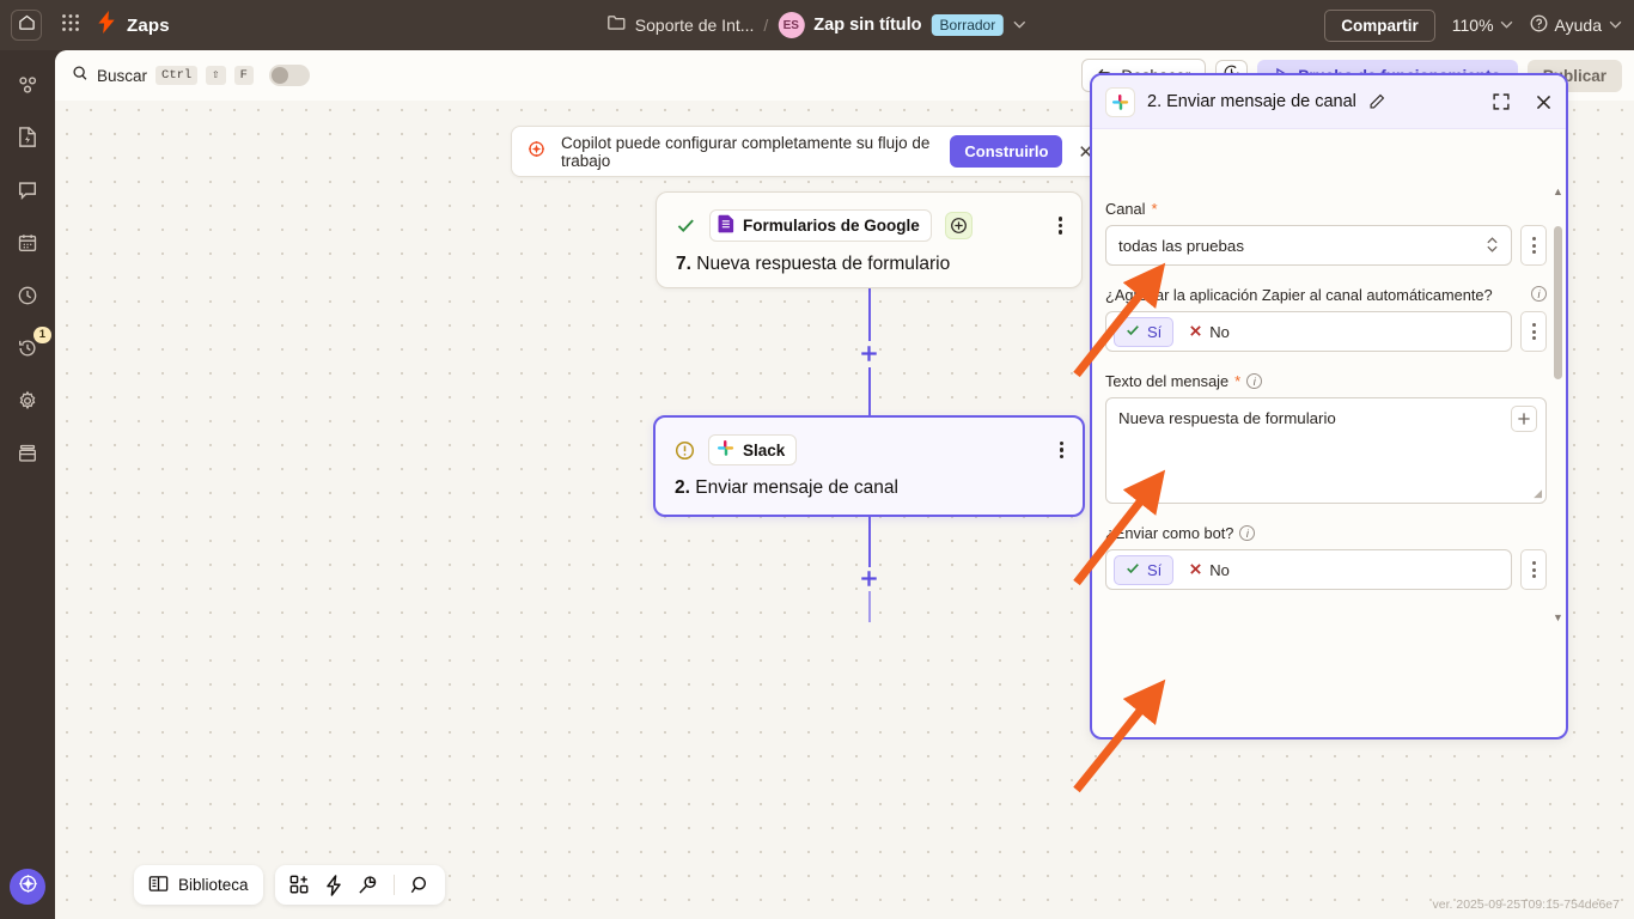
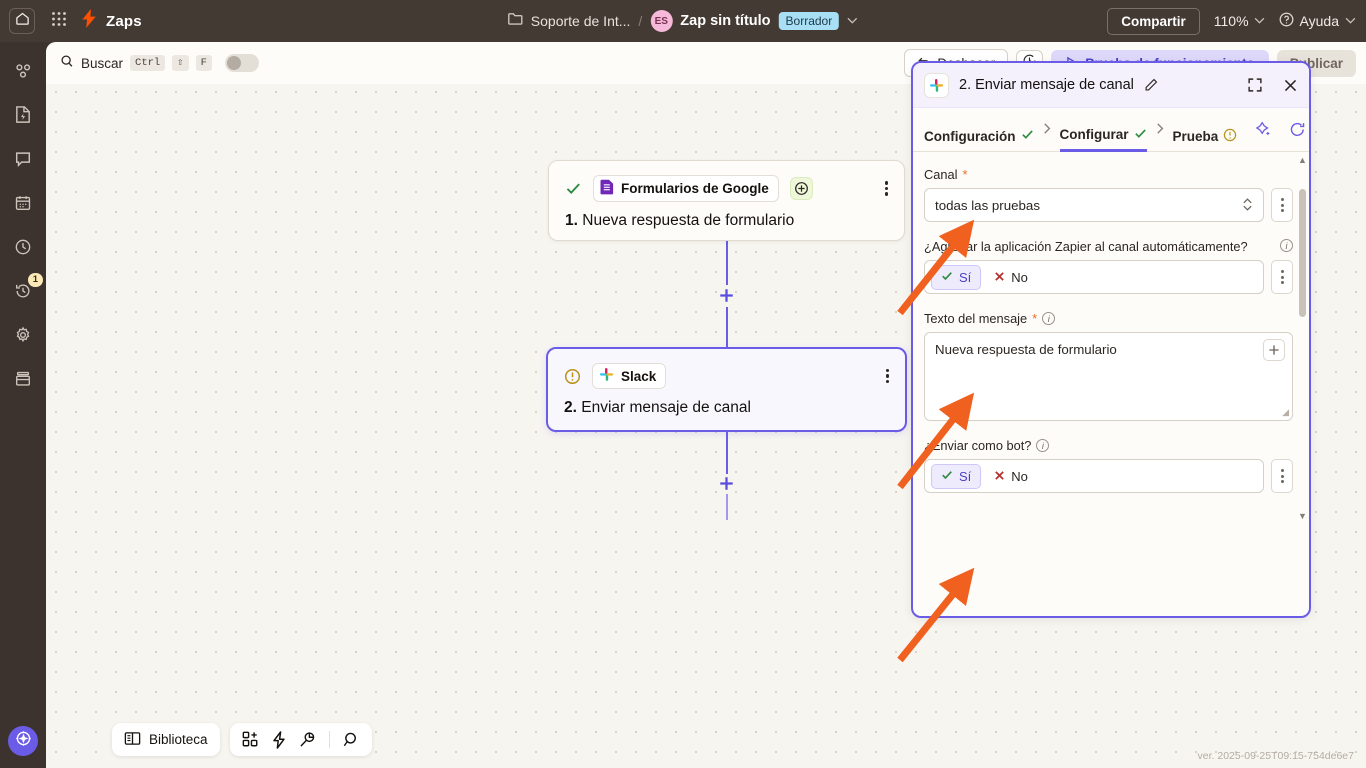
  Zaps
  Soporte de Int...
  /
  ES
  Zap sin título
  Borrador
  Compartir
  110%
  Ayuda
  1
  Buscar
  Ctrl
  ⇧
  F
  blicar
- Copilot puede configurar completamente su flujo de trabajo
- Construirlo
- ✕
  Formularios de Google
- 7. Nueva respuesta de formulario
+ 1. Nueva respuesta de formulario
  Slack
  2. Enviar mensaje de canal
  Biblioteca
  ver. 2025-09-25T09:15-754de6e7
  2. Enviar mensaje de canal
+ Configuración
+ Configurar
+ Prueba
  Canal
  *
  todas las pruebas
  ¿Aggar la aplicación Zapier al canal automáticamente?
  i
  Sí
  No
  Texto del mensaje
  *
  i
  Nueva respuesta de formulario
  ◢
  ¿nviar como bot?
  i
  Sí
  No
  ▲
  ▼
